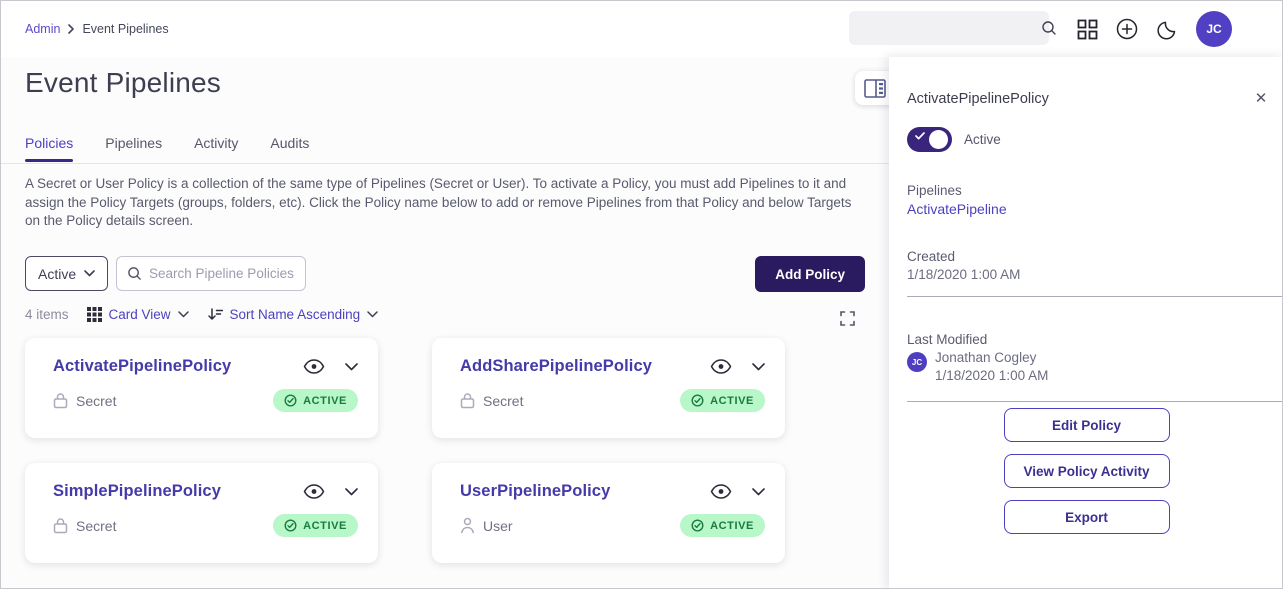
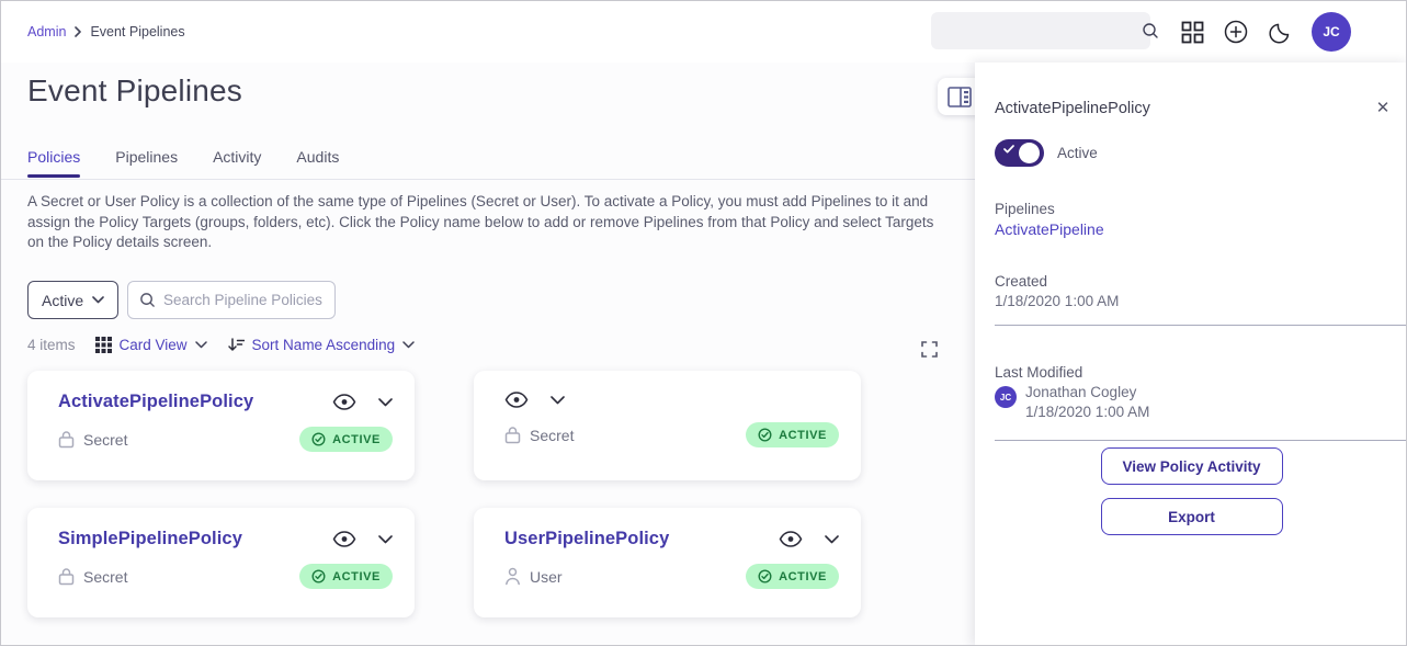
  Admin
  Event Pipelines
  JC
  Event Pipelines
  Policies
  Pipelines
  Activity
  Audits
- A Secret or User Policy is a collection of the same type of Pipelines (Secret or User). To activate a Policy, you must add Pipelines to it and assign the Policy Targets (groups, folders, etc). Click the Policy name below to add or remove Pipelines from that Policy and below Targets on the Policy details screen.
+ A Secret or User Policy is a collection of the same type of Pipelines (Secret or User). To activate a Policy, you must add Pipelines to it and assign the Policy Targets (groups, folders, etc). Click the Policy name below to add or remove Pipelines from that Policy and select Targets on the Policy details screen.
  Active
  Search Pipeline Policies
- Add Policy
  4 items
  Card View
  Sort Name Ascending
  ActivatePipelinePolicy
  Secret
  ACTIVE
- AddSharePipelinePolicy
  Secret
  ACTIVE
  SimplePipelinePolicy
  Secret
  ACTIVE
  UserPipelinePolicy
  User
  ACTIVE
  ActivatePipelinePolicy
  ✕
  Active
  Pipelines
  ActivatePipeline
  Created
  1/18/2020 1:00 AM
  Last Modified
  JC
  Jonathan Cogley
  1/18/2020 1:00 AM
- Edit Policy
  View Policy Activity
  Export
